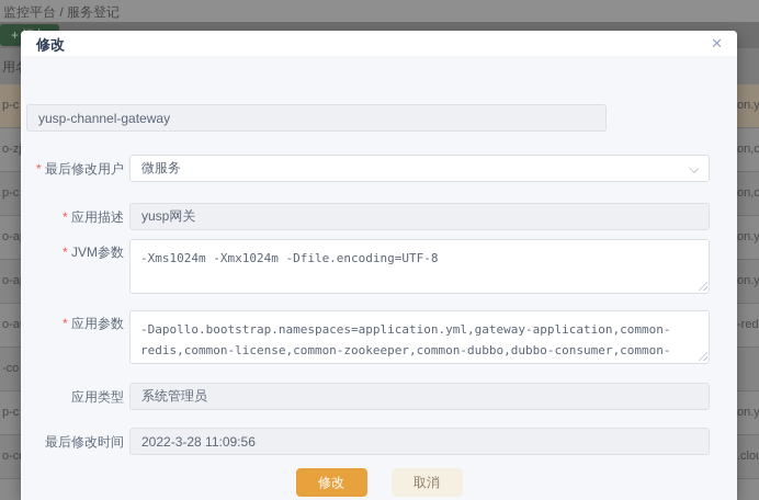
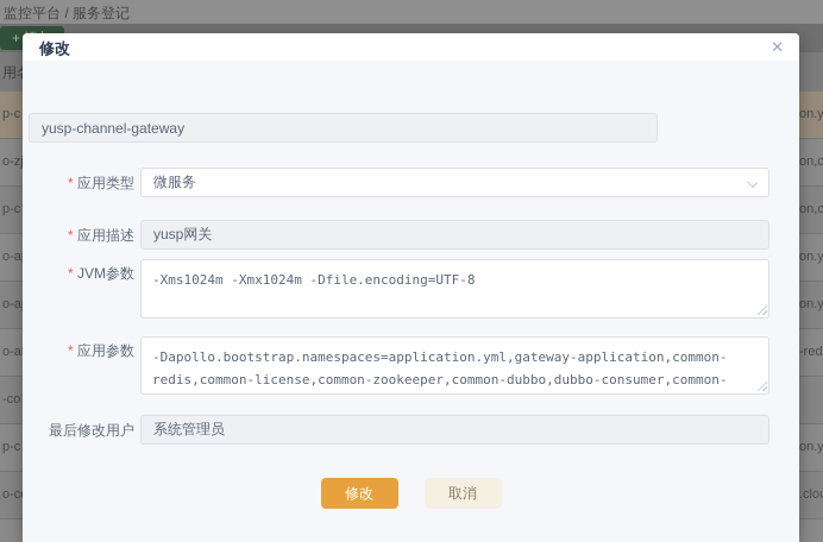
  监控平台 / 服务登记
  p-c
  on.y
  o-z
  on,c
  p-c
  on,c
  o-a
  on.y
  o-a
  on.y
  o-a
  -red
  -co
  p-c
  on.y
  o-c
  .clo
  修改
  ✕
  yusp-channel-gateway
- 最后修改用户
+ 应用类型
  微服务
  应用描述
  yusp网关
  JVM参数
  -Xms1024m -Xmx1024m -Dfile.encoding=UTF-8
  应用参数
- 应用类型
+ 最后修改用户
  系统管理员
- 最后修改时间
- 2022-3-28 11:09:56
  修改
  取消
